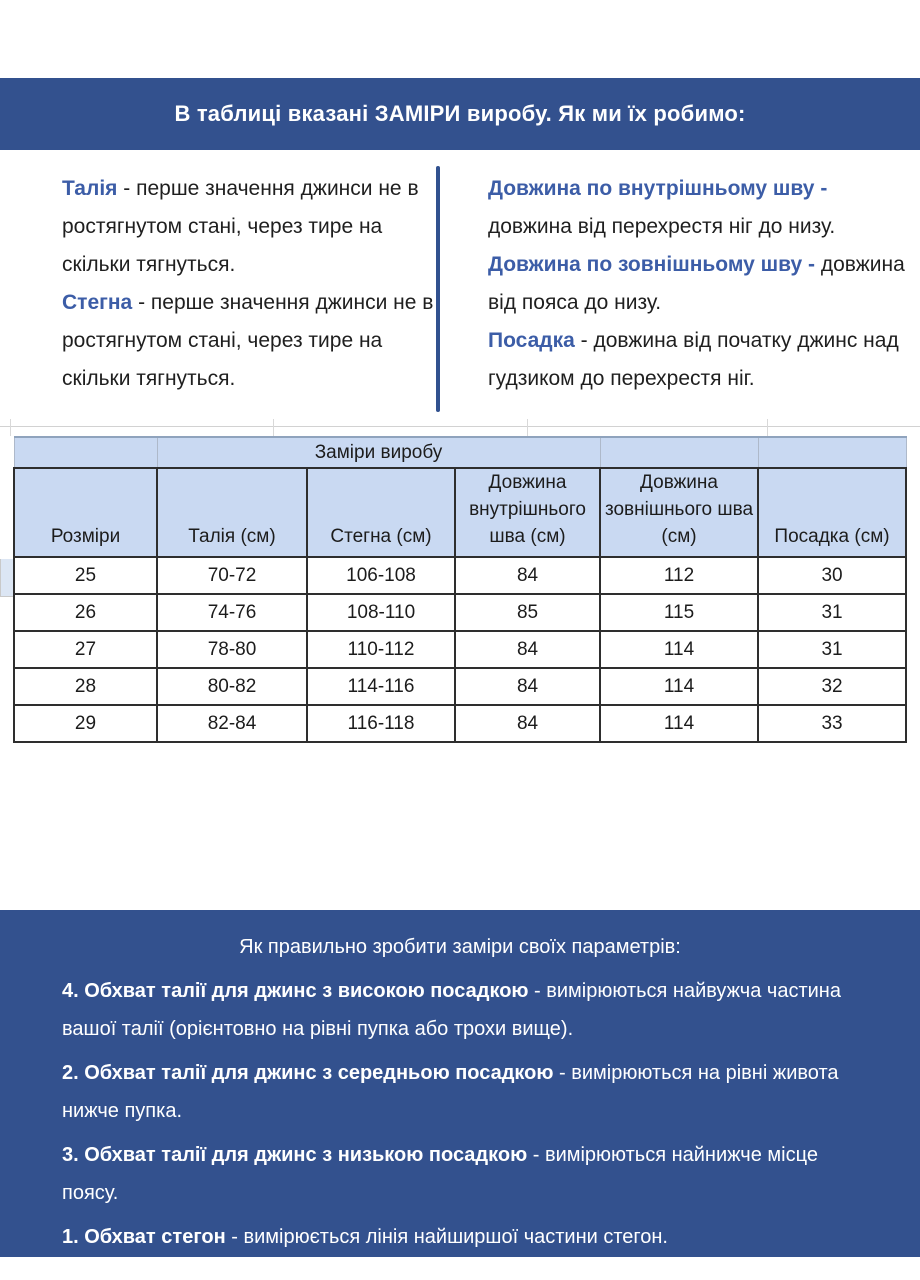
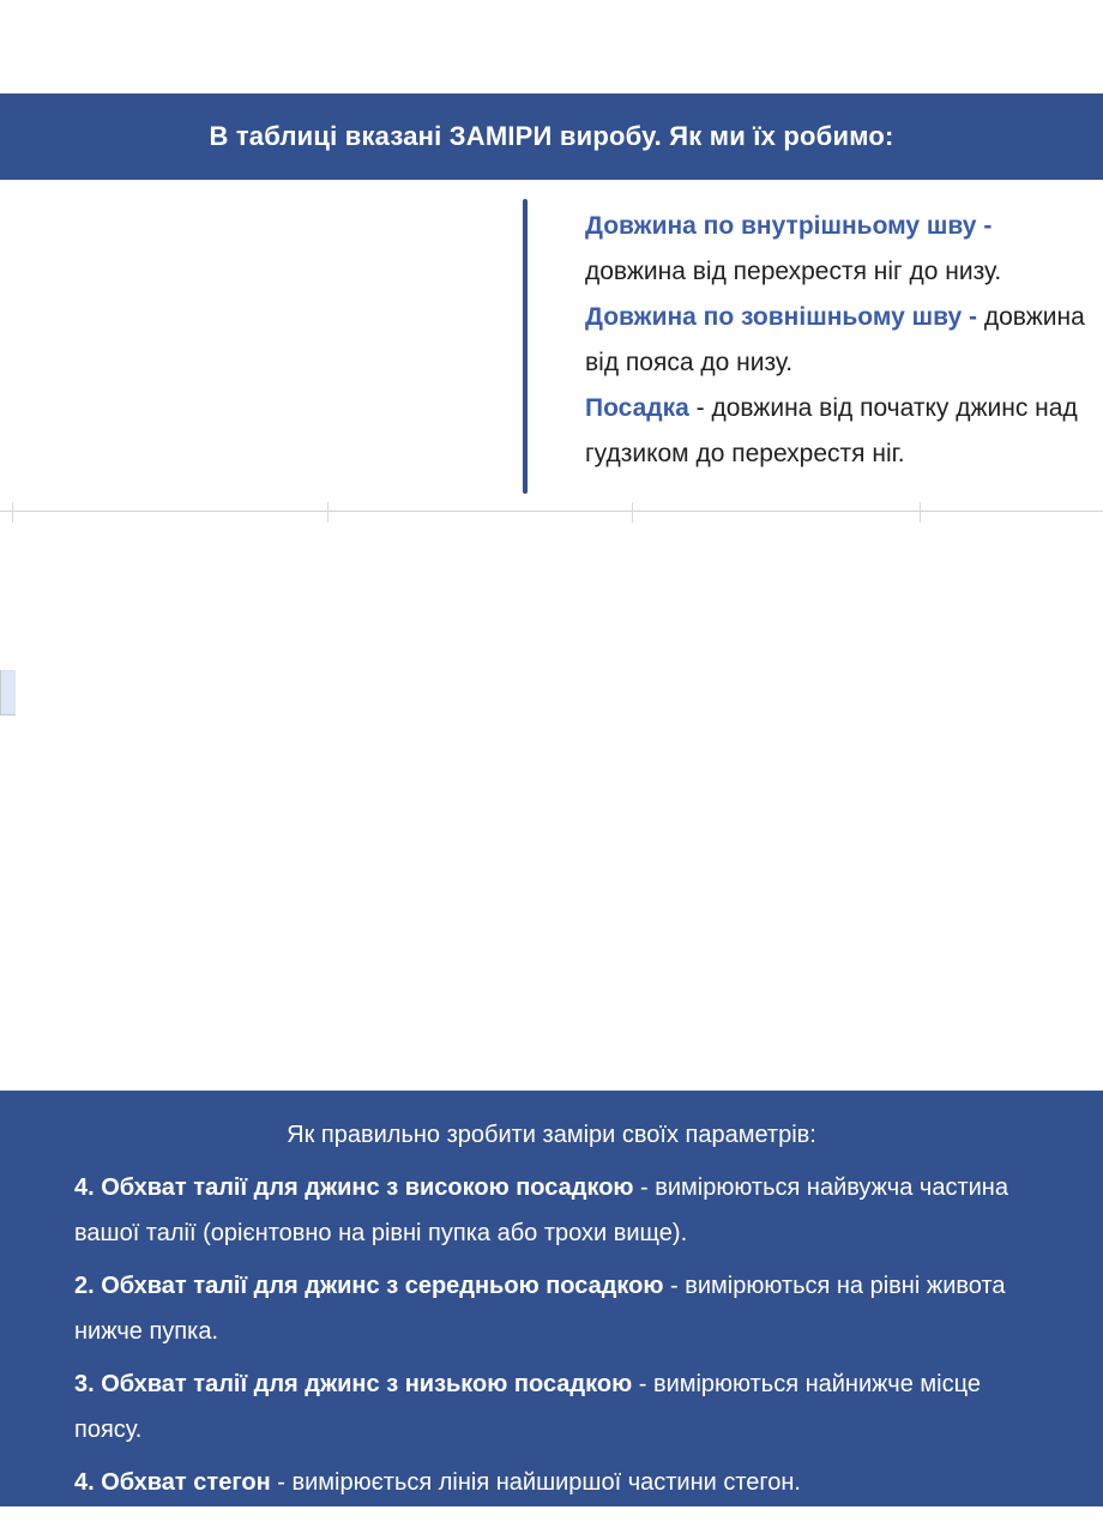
  В таблиці вказані ЗАМІРИ виробу. Як ми їх робимо:
- Талія - перше значення джинси не в ростягнутом стані, через тире на скільки тягнуться.
- Стегна - перше значення джинси не в ростягнутом стані, через тире на скільки тягнуться.
  Довжина по внутрішньому шву - довжина від перехрестя ніг до низу.
  Довжина по зовнішньому шву - довжина від пояса до низу.
  Посадка - довжина від початку джинс над гудзиком до перехрестя ніг.
- 	Заміри виробу
- Розміри	Талія (см)	Стегна (см)	Довжина внутрішнього шва (см)	Довжина зовнішнього шва (см)	Посадка (см)
- 25	70-72	106-108	84	112	30
- 26	74-76	108-110	85	115	31
- 27	78-80	110-112	84	114	31
- 28	80-82	114-116	84	114	32
- 29	82-84	116-118	84	114	33
  Як правильно зробити заміри своїх параметрів:
  4. Обхват талії для джинс з високою посадкою - вимірюються найвужча частина вашої талії (орієнтовно на рівні пупка або трохи вище).
  2. Обхват талії для джинс з середньою посадкою - вимірюються на рівні живота нижче пупка.
  3. Обхват талії для джинс з низькою посадкою - вимірюються найнижче місце поясу.
- 1. Обхват стегон - вимірюється лінія найширшої частини стегон.
+ 4. Обхват стегон - вимірюється лінія найширшої частини стегон.
